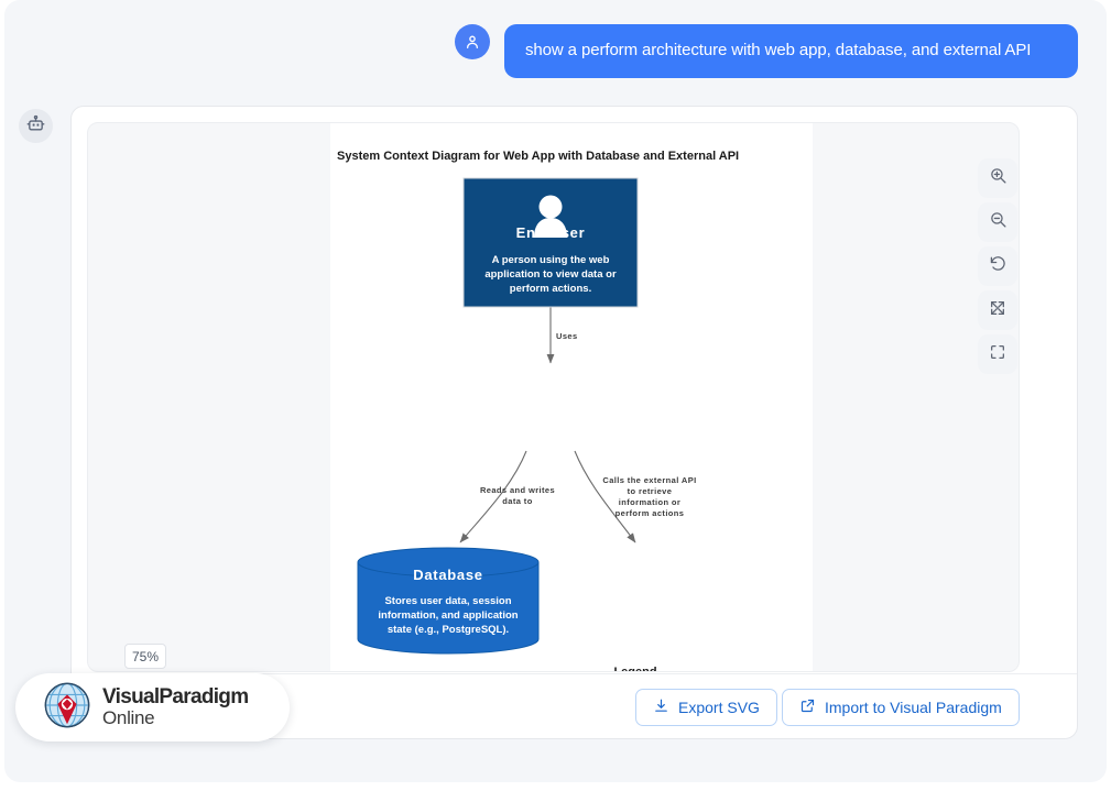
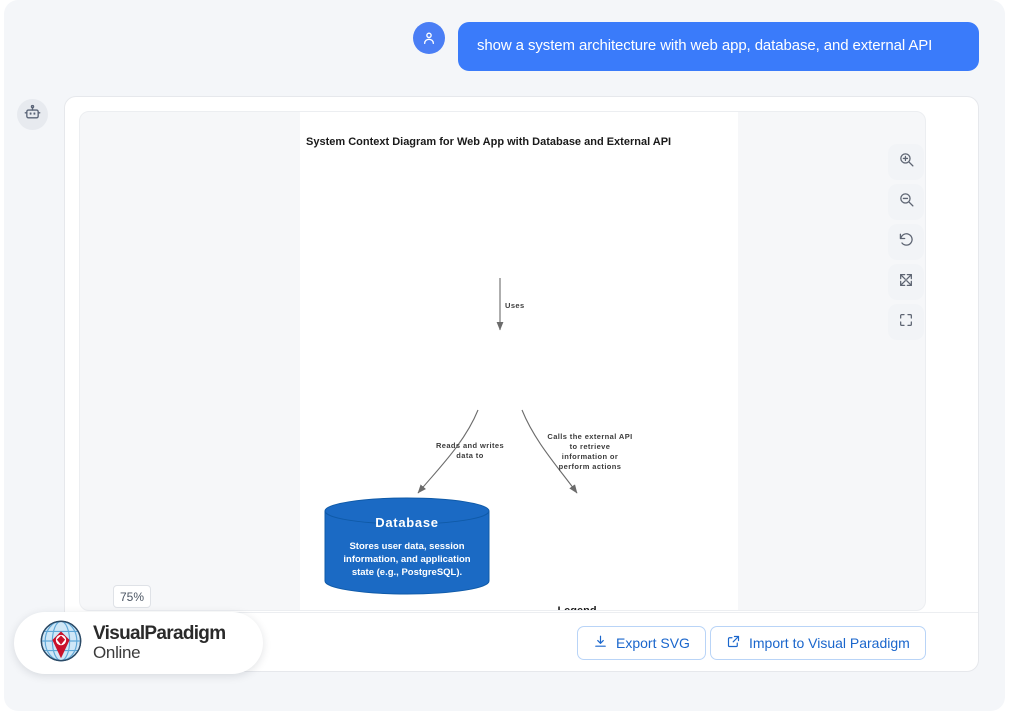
- show a perform architecture with web app, database, and external API
+ show a system architecture with web app, database, and external API
  System Context Diagram for Web App with Database and External API
  Uses
  Reads and writes
  data to
  Calls the external API
  to retrieve
  information or
  perform actions
- End User
- A person using the web
- application to view data or
- perform actions.
  Database
  Stores user data, session
  information, and application
  state (e.g., PostgreSQL).
  75%
  Export SVG
  Import to Visual Paradigm
  VisualParadigm
  Online
